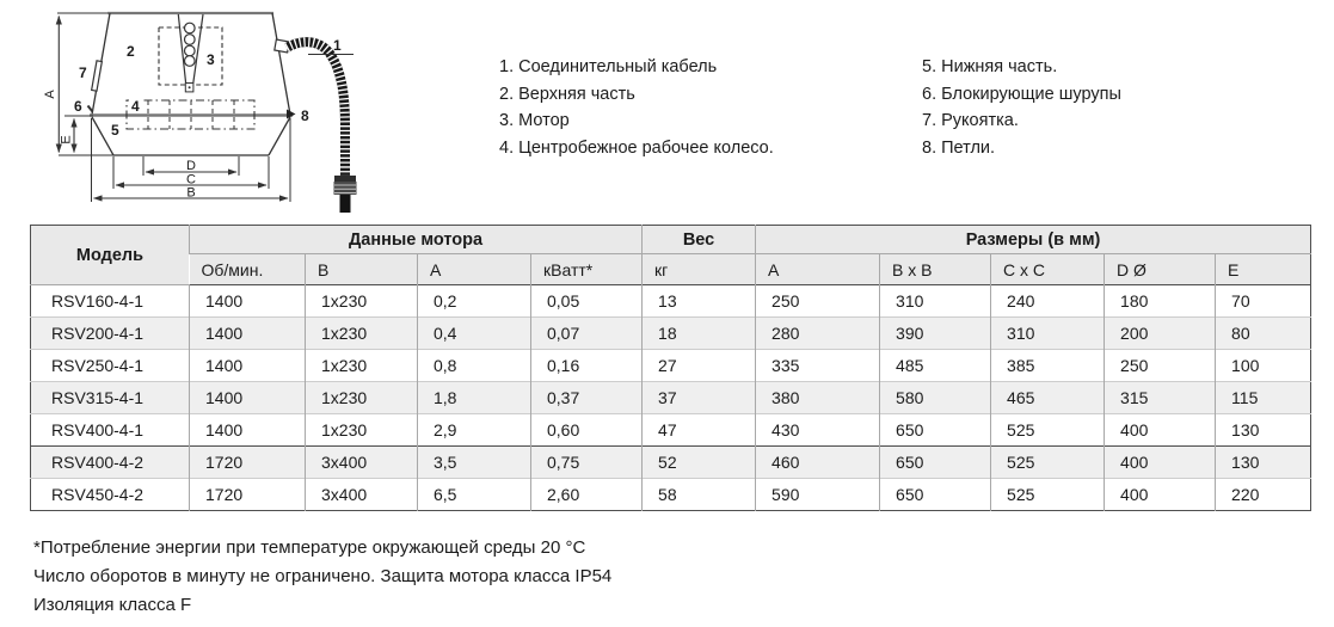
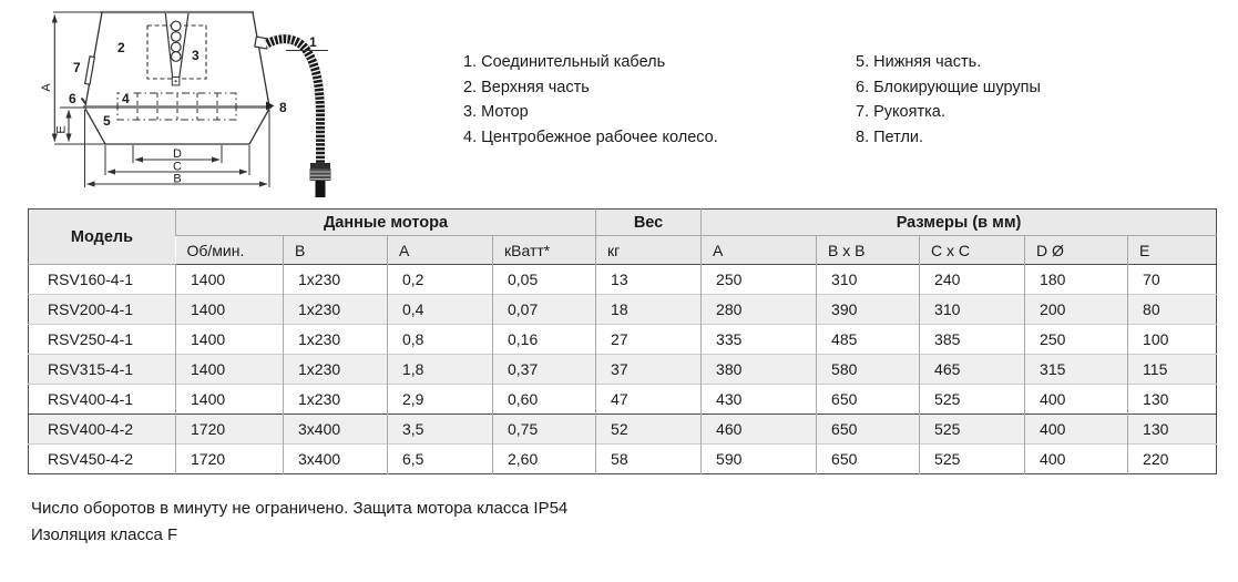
  1
  2
  3
  4
  5
  6
  7
  8
  D
  C
  B
  1. Соединительный кабель
  2. Верхняя часть
  3. Мотор
  4. Центробежное рабочее колесо.
  5. Нижняя часть.
  6. Блокирующие шурупы
  7. Рукоятка.
  8. Петли.
  Модель	Данные мотора	Вес	Размеры (в мм)
  Об/мин.	В	А	кВатт*	кг	A	B x B	C x C	D Ø	E
  RSV160-4-1	1400	1x230	0,2	0,05	13	250	310	240	180	70
  RSV200-4-1	1400	1x230	0,4	0,07	18	280	390	310	200	80
  RSV250-4-1	1400	1x230	0,8	0,16	27	335	485	385	250	100
  RSV315-4-1	1400	1x230	1,8	0,37	37	380	580	465	315	115
  RSV400-4-1	1400	1x230	2,9	0,60	47	430	650	525	400	130
  RSV400-4-2	1720	3x400	3,5	0,75	52	460	650	525	400	130
  RSV450-4-2	1720	3x400	6,5	2,60	58	590	650	525	400	220
- *Потребление энергии при температуре окружающей среды 20 °C
  Число оборотов в минуту не ограничено. Защита мотора класса IP54
  Изоляция класса F
